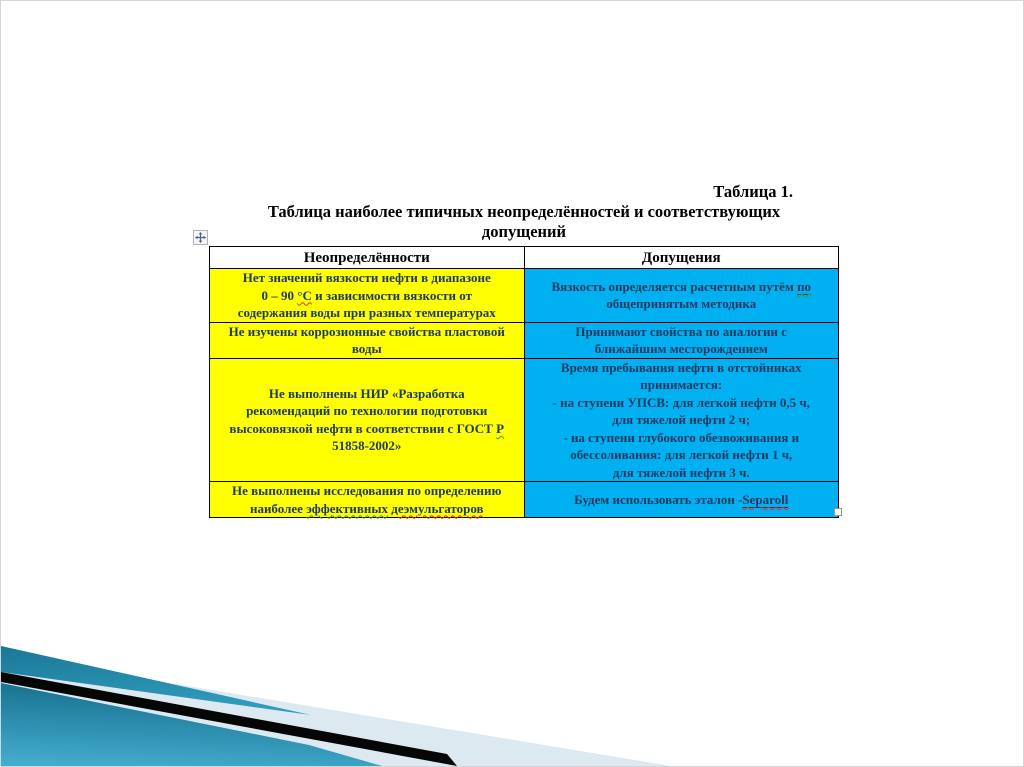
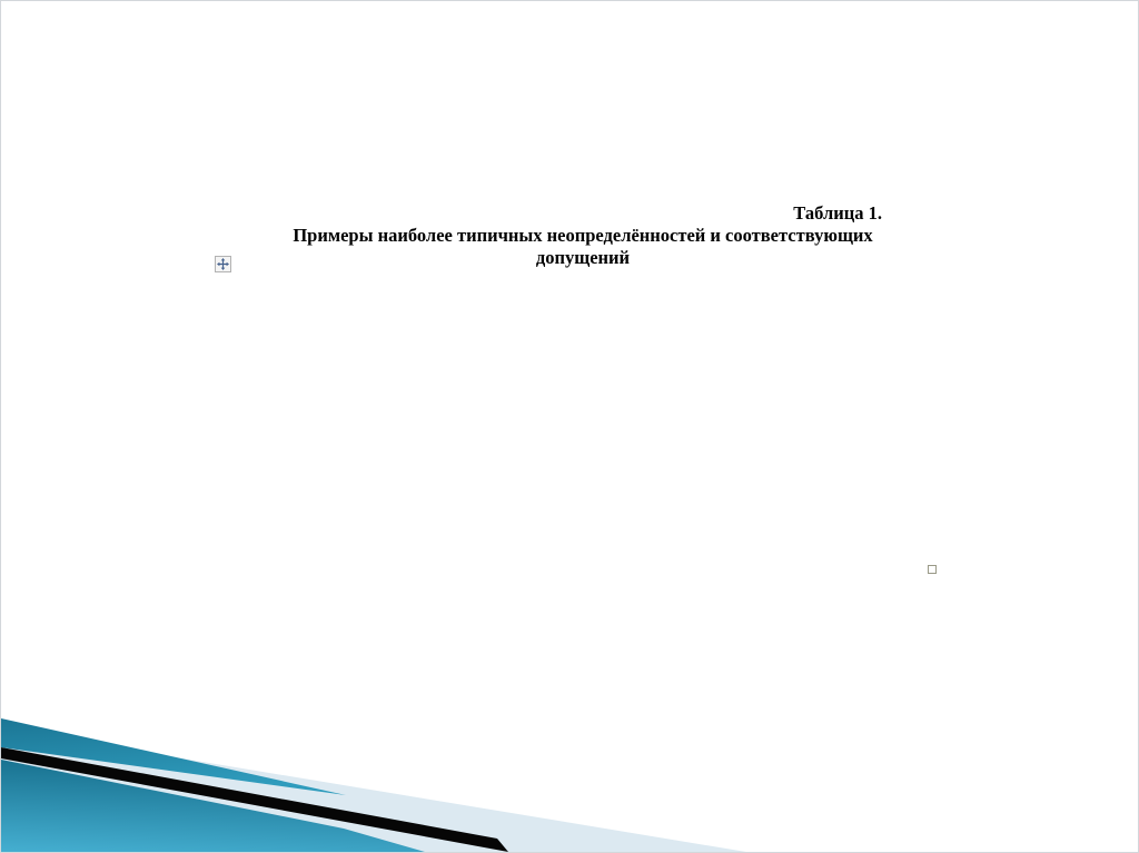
  Таблица 1.
- Таблица наиболее типичных неопределённостей и соответствующих
+ Примеры наиболее типичных неопределённостей и соответствующих
  допущений
- Неопределённости	Допущения
- Нет значений вязкости нефти в диапазоне0 – 90 °С и зависимости вязкости отсодержания воды при разных температурах	Вязкость определяется расчетным путём пообщепринятым методика
- Не изучены коррозионные свойства пластовойводы	Принимают свойства по аналогии сближайшим месторождением
- Не выполнены НИР «Разработкарекомендаций по технологии подготовкивысоковязкой нефти в соответствии с ГОСТ Р51858-2002»	Время пребывания нефти в отстойникахпринимается:- на ступени УПСВ: для легкой нефти 0,5 ч,для тяжелой нефти 2 ч;- на ступени глубокого обезвоживания иобессоливания: для легкой нефти 1 ч,для тяжелой нефти 3 ч.
- Не выполнены исследования по определениюнаиболее эффективных деэмульгаторов	Будем использовать эталон -Separoll
